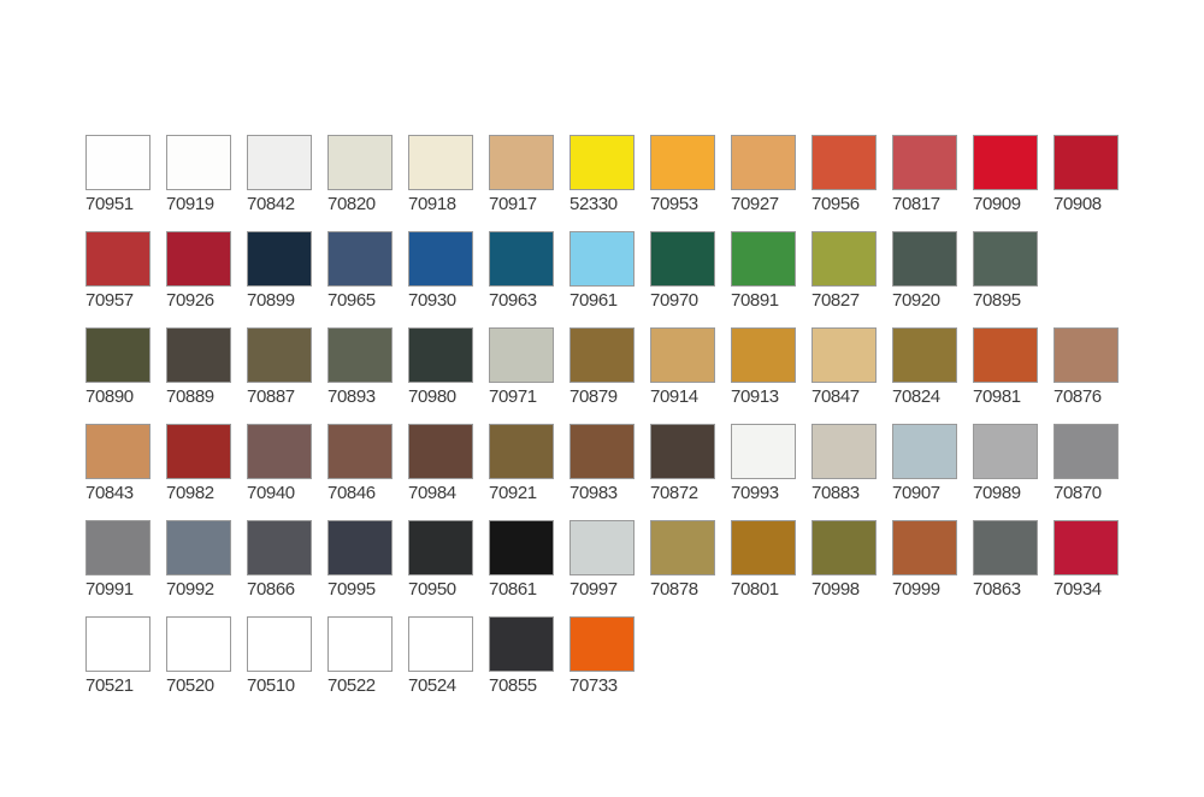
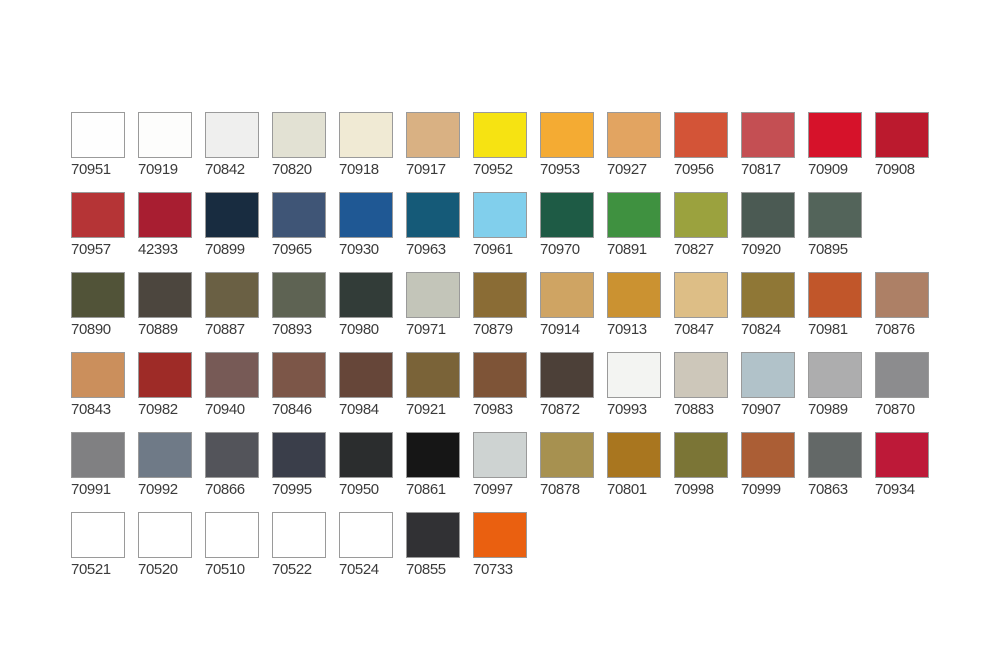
  70951
  70919
  70842
  70820
  70918
  70917
- 52330
+ 70952
  70953
  70927
  70956
  70817
  70909
  70908
  70957
- 70926
+ 42393
  70899
  70965
  70930
  70963
  70961
  70970
  70891
  70827
  70920
  70895
  70890
  70889
  70887
  70893
  70980
  70971
  70879
  70914
  70913
  70847
  70824
  70981
  70876
  70843
  70982
  70940
  70846
  70984
  70921
  70983
  70872
  70993
  70883
  70907
  70989
  70870
  70991
  70992
  70866
  70995
  70950
  70861
  70997
  70878
  70801
  70998
  70999
  70863
  70934
  70521
  70520
  70510
  70522
  70524
  70855
  70733
